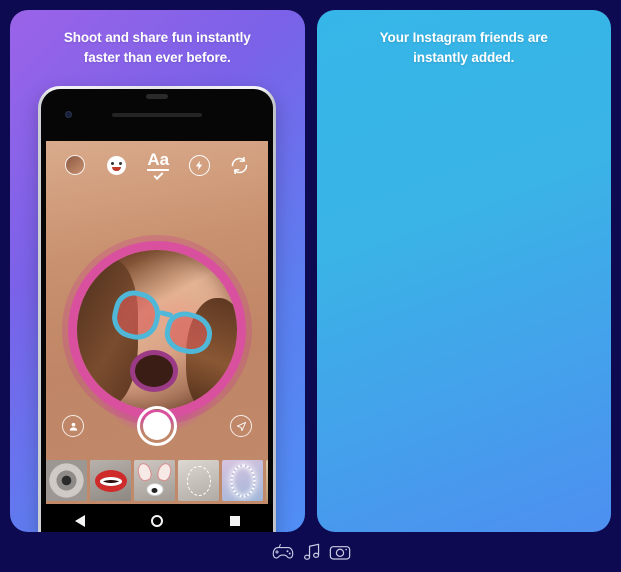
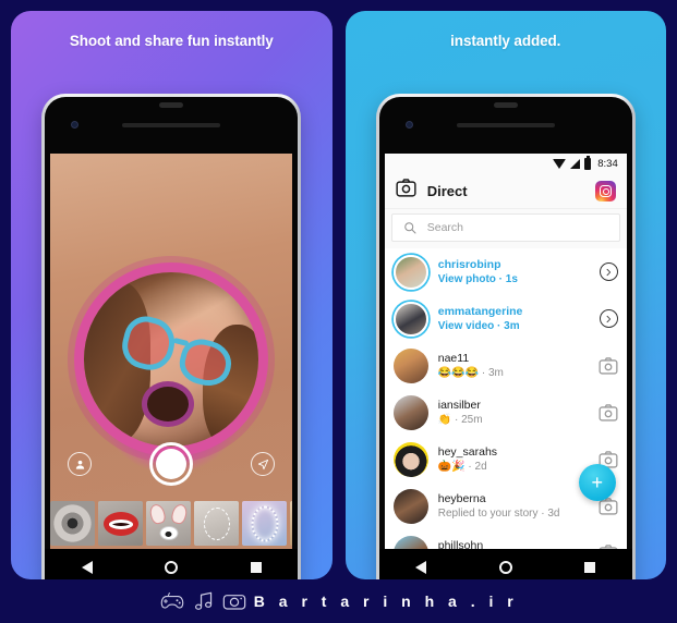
  Shoot and share fun instantly
- faster than ever before.
- Aa
- Your Instagram friends are
  instantly added.
+ 8:34
+ Direct
+ Search
+ chrisrobinp
+ View photo · 1s
+ emmatangerine
+ View video · 3m
+ nae11
+ 😂😂😂 · 3m
+ iansilber
+ 👏 · 25m
+ hey_sarahs
+ 🎃🎉 · 2d
+ heyberna
+ Replied to your story · 3d
+ phillsohn
+ +
+ B a r t a r i n h a . i r
